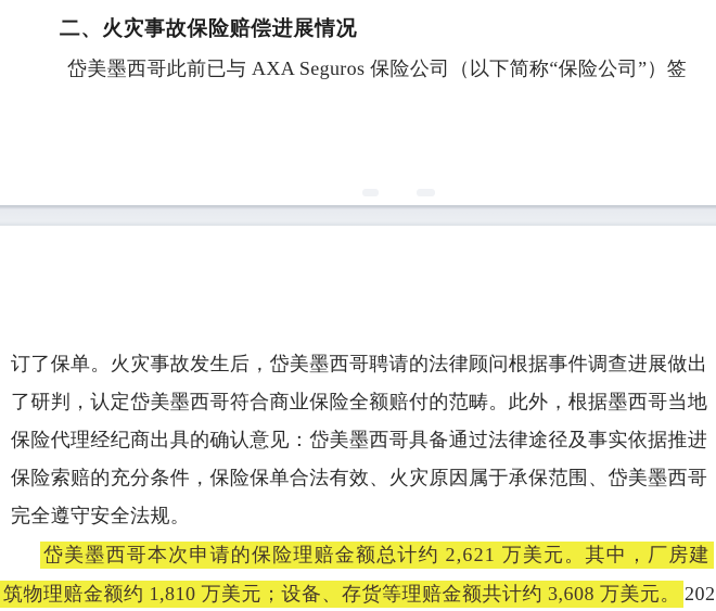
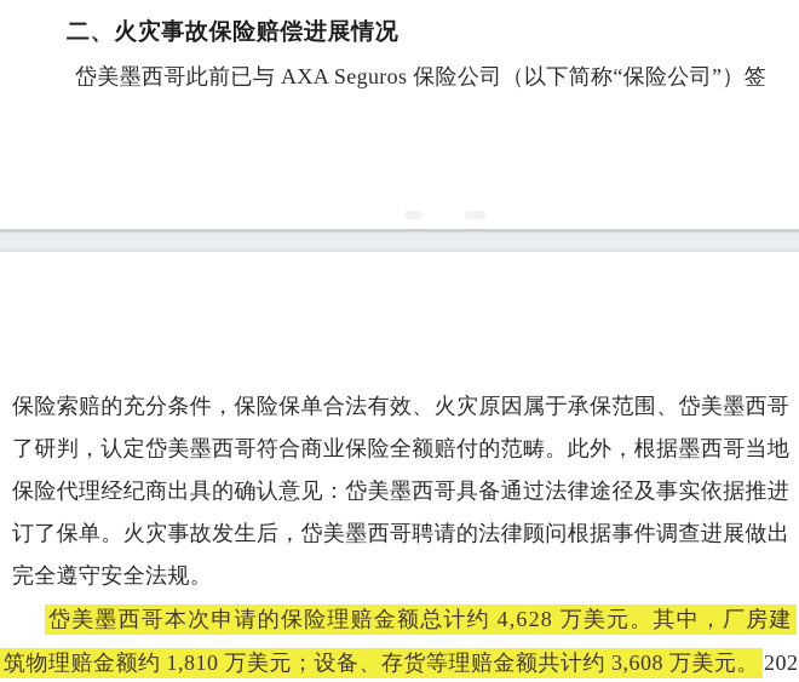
  二、火灾事故保险赔偿进展情况
  岱美墨西哥此前已与 AXA Seguros 保险公司（以下简称“保险公司”）签
- 订了保单。火灾事故发生后，岱美墨西哥聘请的法律顾问根据事件调查进展做出
+ 保险索赔的充分条件，保险保单合法有效、火灾原因属于承保范围、岱美墨西哥
  了研判，认定岱美墨西哥符合商业保险全额赔付的范畴。此外，根据墨西哥当地
  保险代理经纪商出具的确认意见：岱美墨西哥具备通过法律途径及事实依据推进
- 保险索赔的充分条件，保险保单合法有效、火灾原因属于承保范围、岱美墨西哥
+ 订了保单。火灾事故发生后，岱美墨西哥聘请的法律顾问根据事件调查进展做出
  完全遵守安全法规。
- 岱美墨西哥本次申请的保险理赔金额总计约 2,621 万美元。其中，厂房建
+ 岱美墨西哥本次申请的保险理赔金额总计约 4,628 万美元。其中，厂房建
  筑物理赔金额约 1,810 万美元；设备、存货等理赔金额共计约 3,608 万美元。 202
